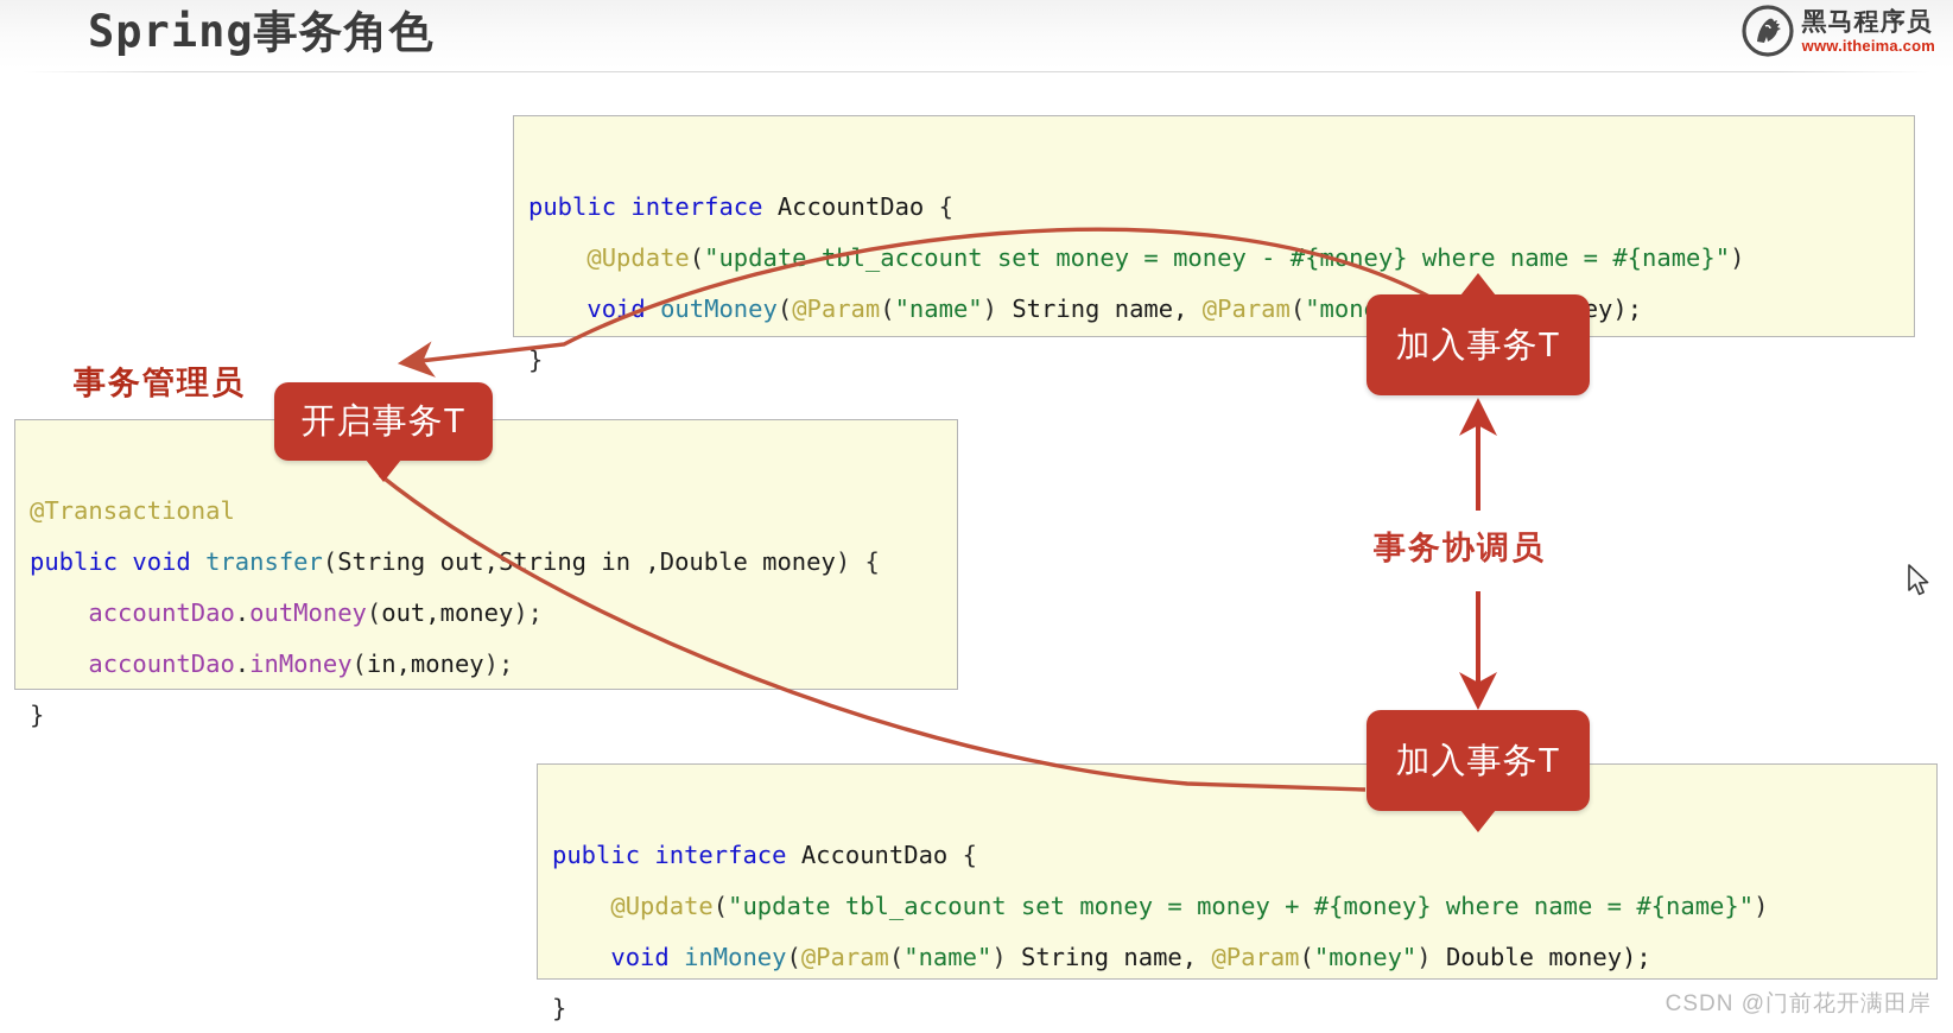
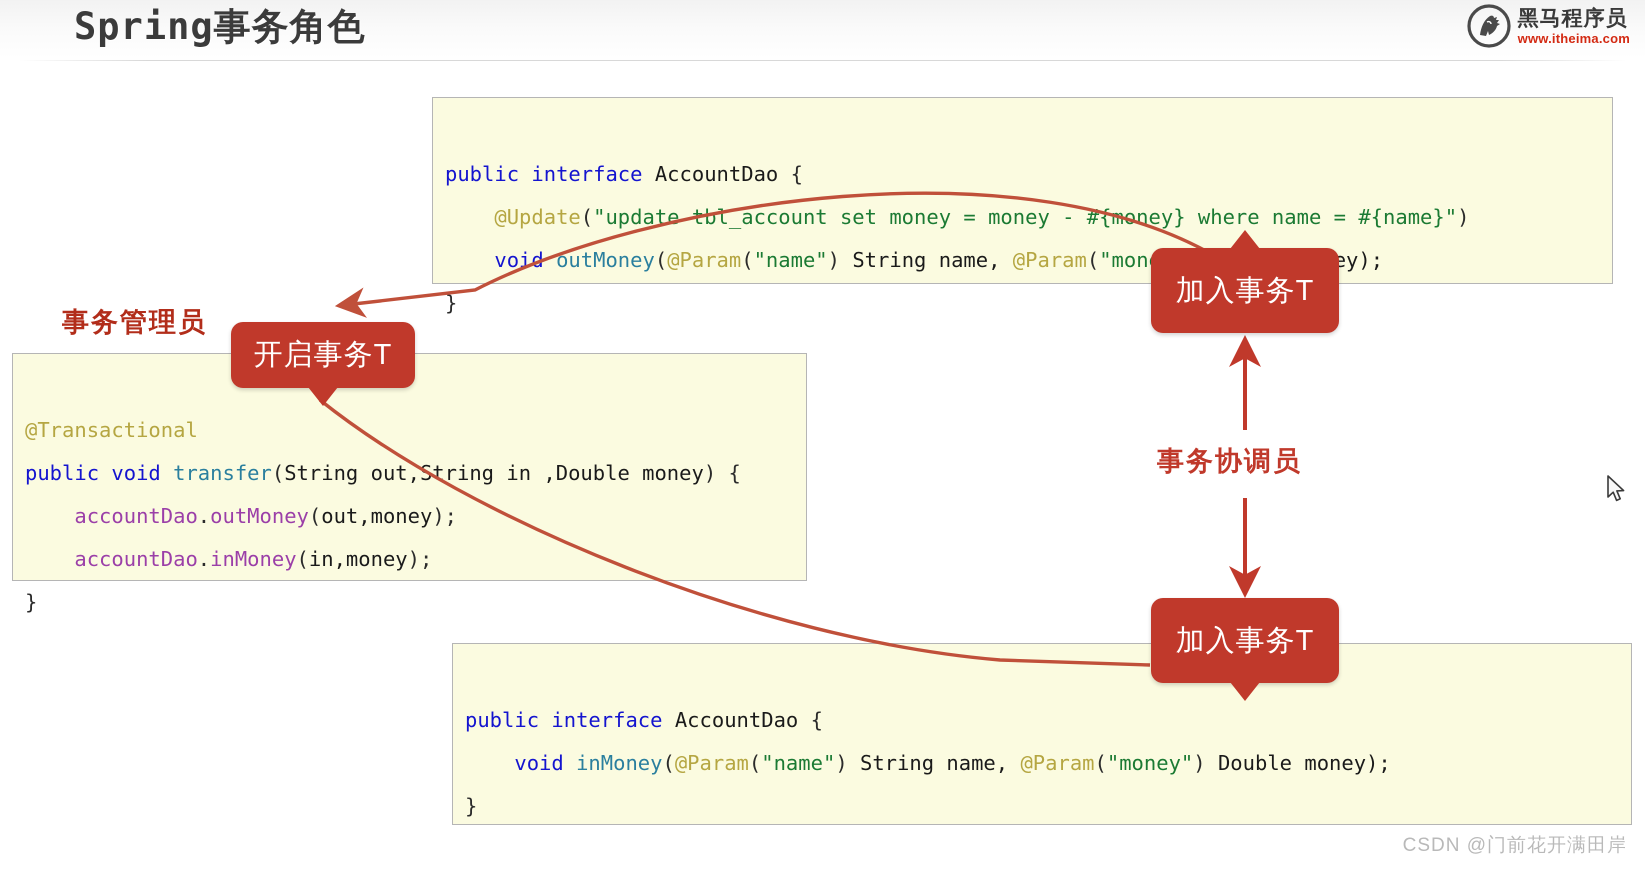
  Spring事务角色
  黑马程序员
  www.itheima.com
  public interface AccountDao {
  @Update("updatebl_account set money = money - #{oney} where name = #{name}")
  void outMoney(@Param("name") String name, @Param("mon ey);
  }
  @Transactional
  public void transfer(String out,tring in ,Double money) {
  accountDao.outMoney(out,money);
  accountDao.inMoney(in,money);
  }
  public interface AccountDao {
- @Update("update tbl_account set money = money + #{money} where name = #{name}")
  void inMoney(@Param("name") String name, @Param("money") Double money);
  }
  事务管理员
  事务协调员
  开启事务T
  加入事务T
  加入事务T
  CSDN @门前花开满田岸
